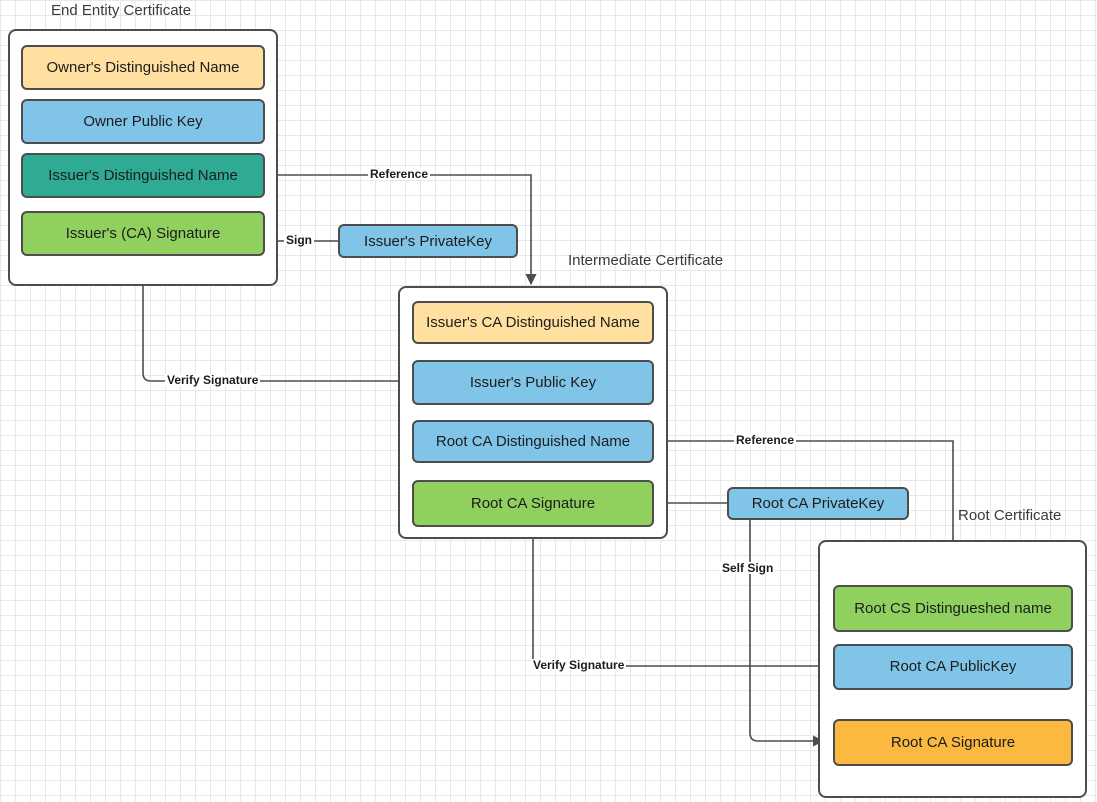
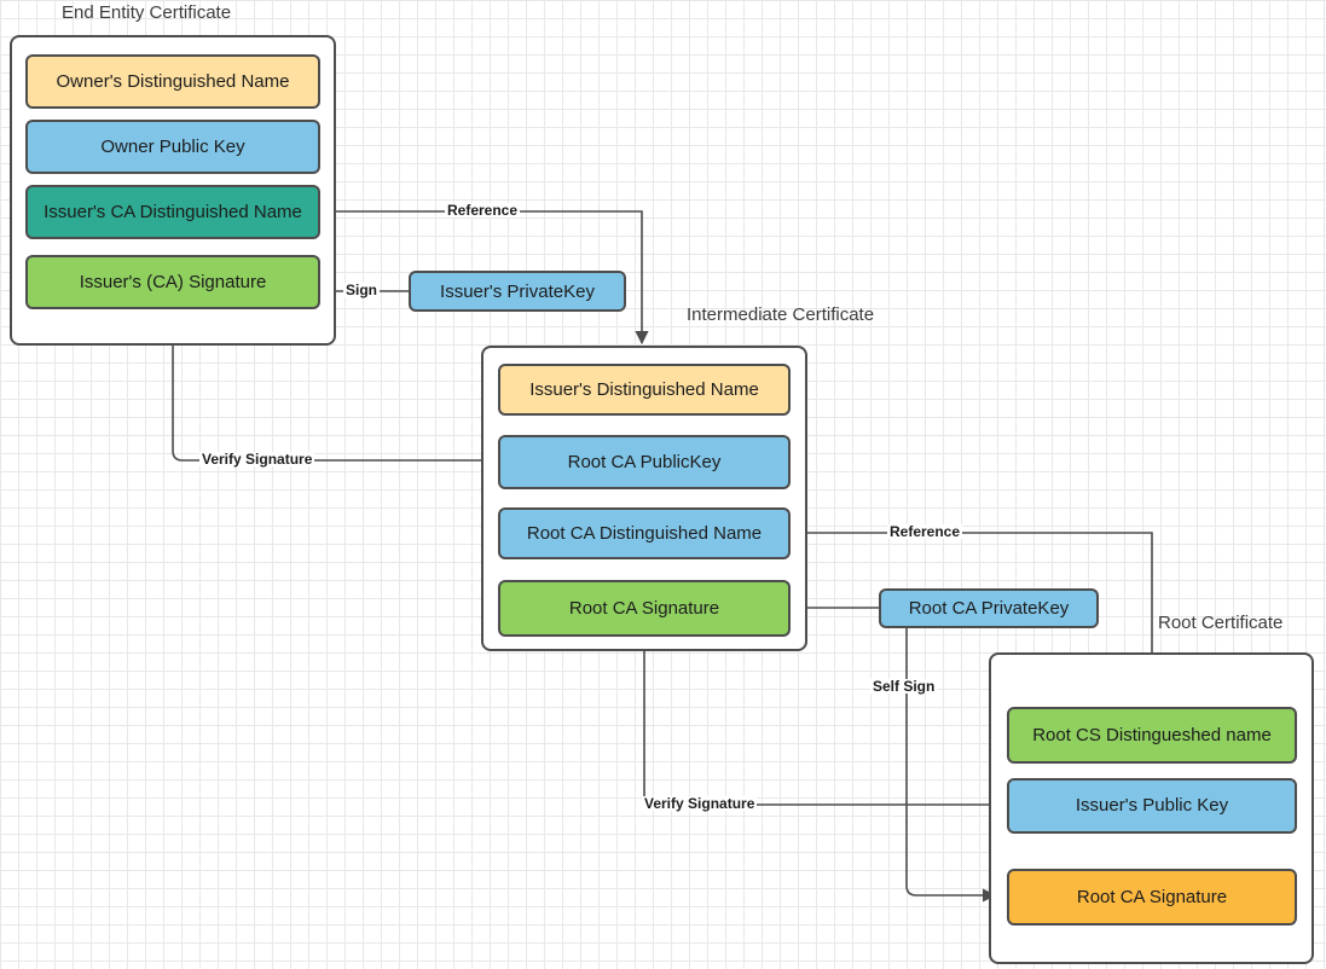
  End Entity Certificate
  Owner's Distinguished Name
  Owner Public Key
- Issuer's Distinguished Name
+ Issuer's CA Distinguished Name
  Issuer's (CA) Signature
  Intermediate Certificate
- Issuer's CA Distinguished Name
+ Issuer's Distinguished Name
- Issuer's Public Key
+ Root CA PublicKey
  Root CA Distinguished Name
  Root CA Signature
  Root Certificate
  Root CS Distingueshed name
- Root CA PublicKey
+ Issuer's Public Key
  Root CA Signature
  Issuer's PrivateKey
  Root CA PrivateKey
  Reference
  Sign
  Verify Signature
  Reference
  Self Sign
  Verify Signature
